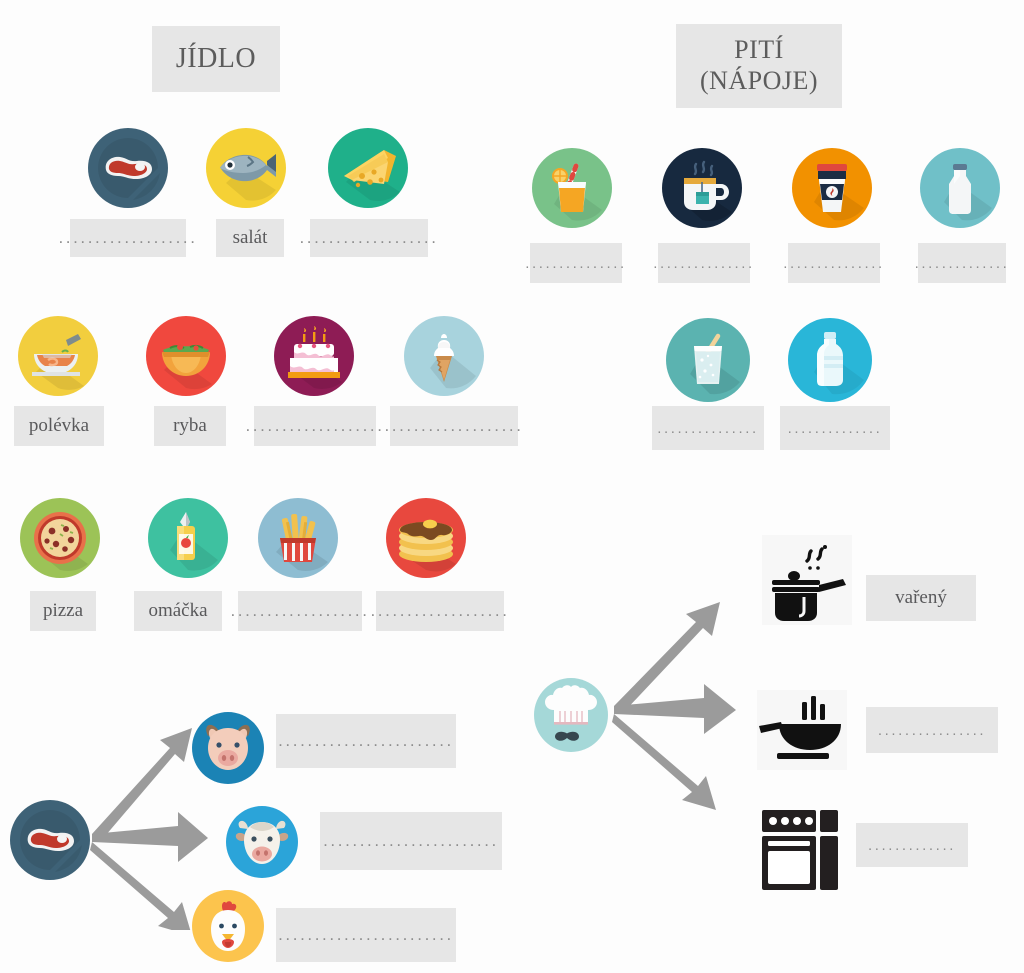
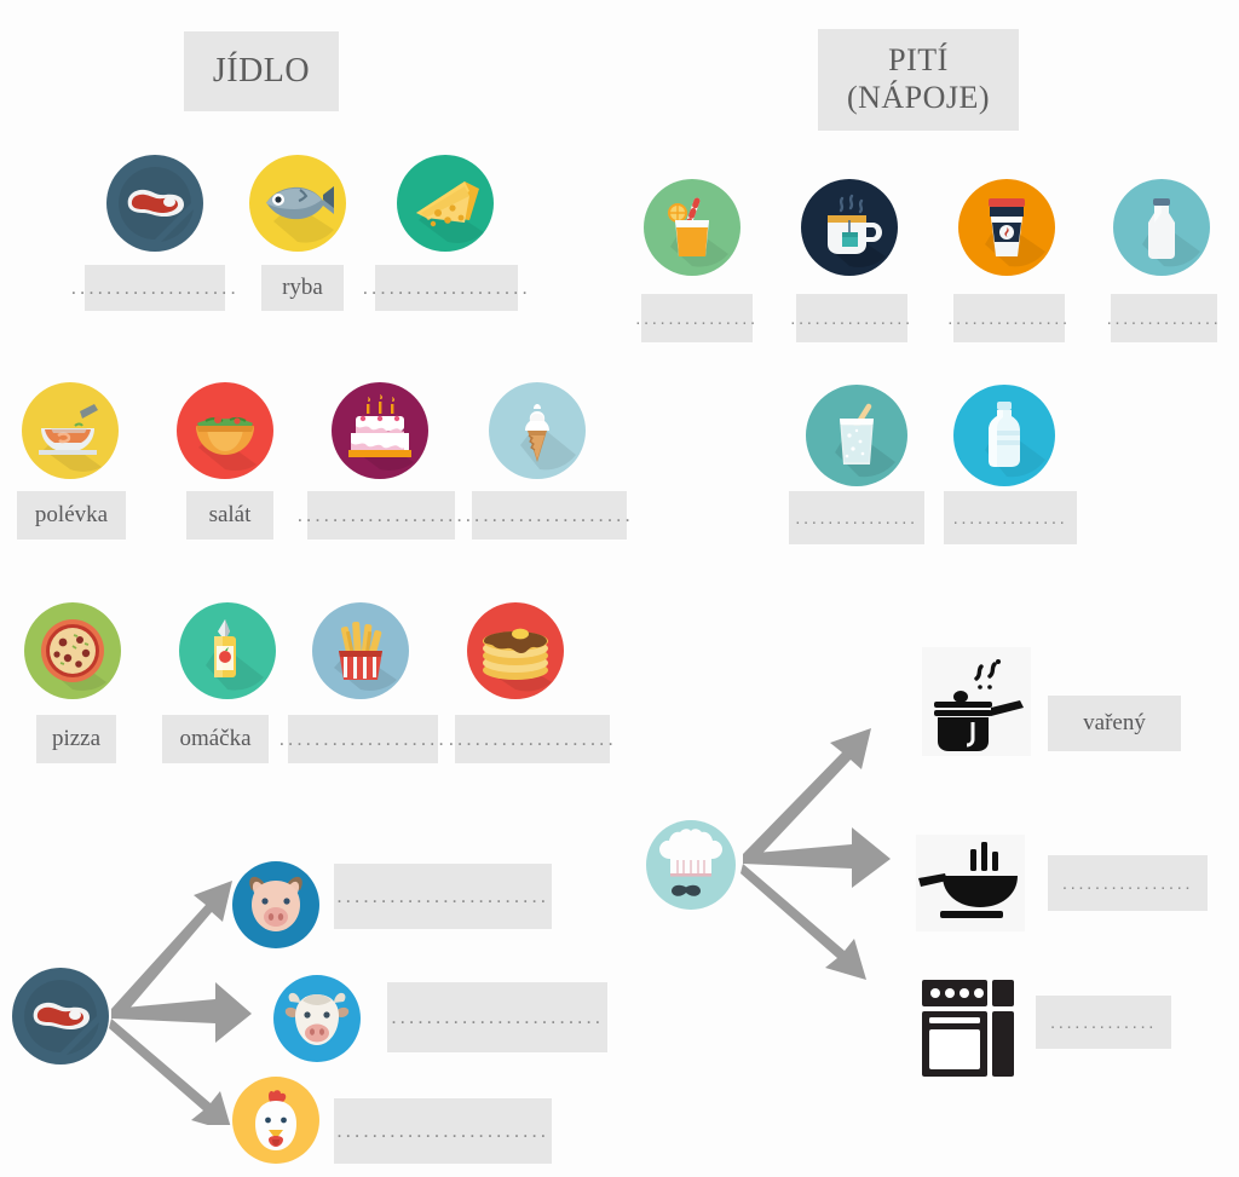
  JÍDLO
  PITÍ
  (NÁPOJE)
  ...................
- salát
+ ryba
  ...................
  polévka
- ryba
+ salát
  ...................
  ...................
  pizza
  omáčka
  ...................
  ...................
  ...............
  ...............
  ...............
  ..............
  ...............
  ..............
  ........................
  ........................
  ........................
  vařený
  ................
  .............
